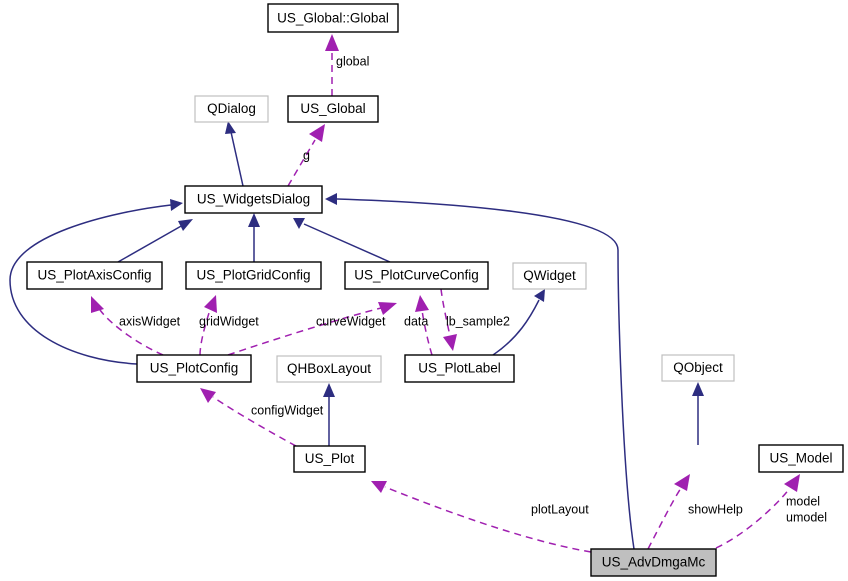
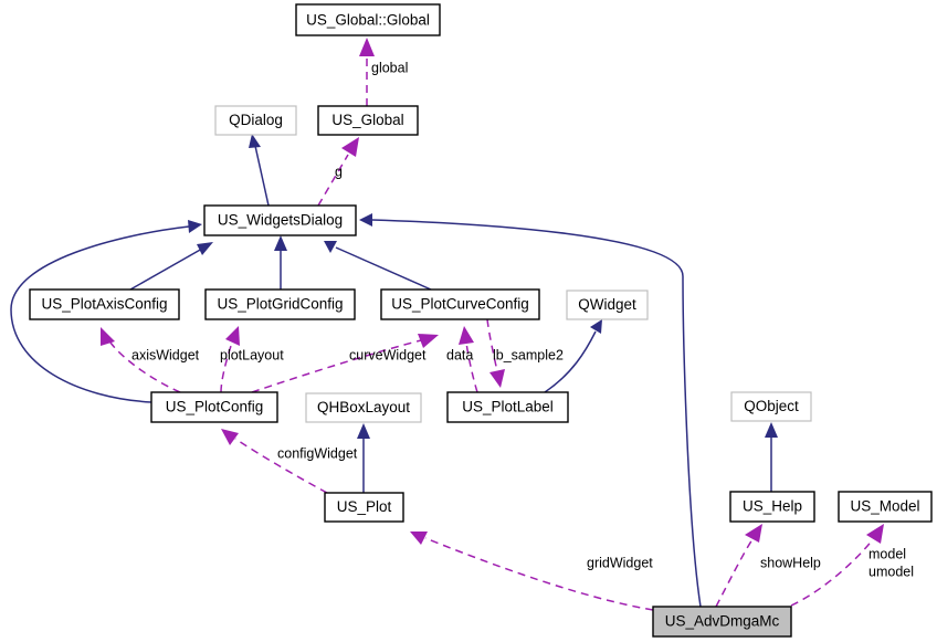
  global
  g
  axisWidget
- gridWidget
+ plotLayout
  curveWidget
  data
  lb_sample2
  configWidget
- plotLayout
+ gridWidget
  showHelp
  model
  umodel
  US_Global::Global
  QDialog
  US_Global
  US_WidgetsDialog
  US_PlotAxisConfig
  US_PlotGridConfig
  US_PlotCurveConfig
  QWidget
  US_PlotConfig
  QHBoxLayout
  US_PlotLabel
  QObject
  US_Plot
+ US_Help
  US_Model
  US_AdvDmgaMc
